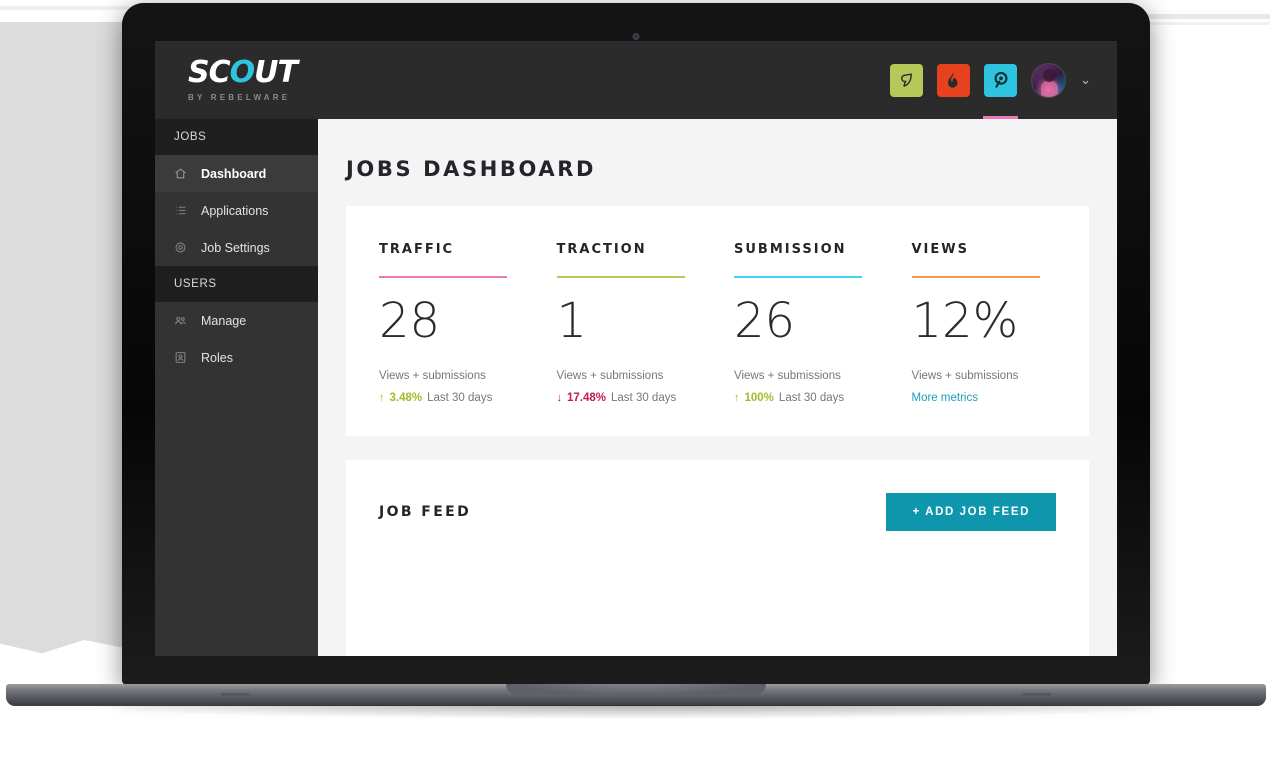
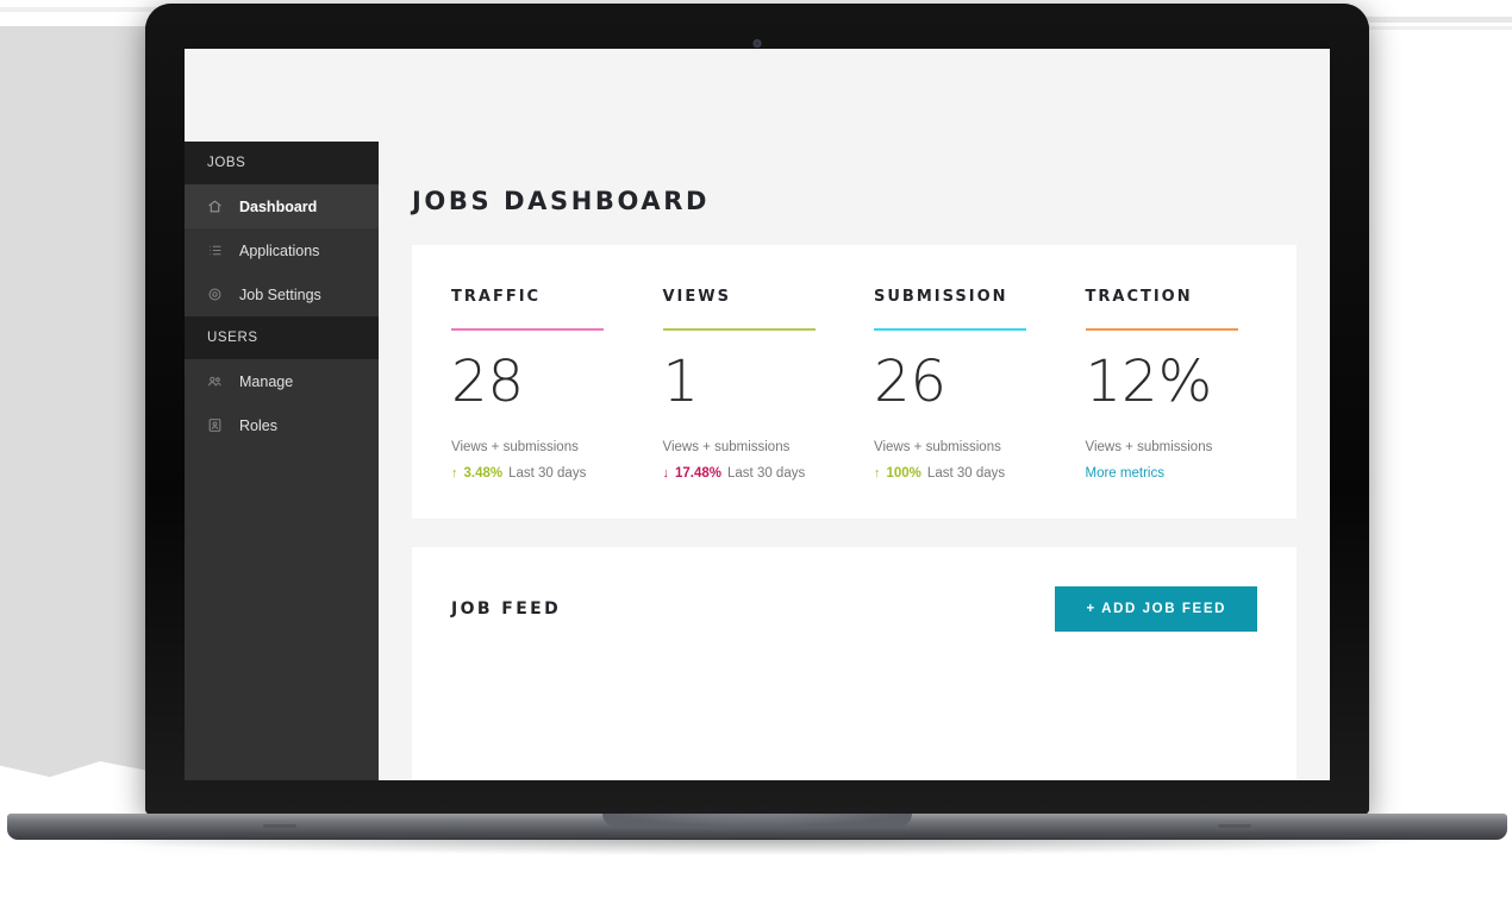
- SCOUT
- BY REBELWARE
- ⌄
  JOBS
  Dashboard
  Applications
  Job Settings
  USERS
  Manage
  Roles
  JOBS DASHBOARD
  TRAFFIC
  28
  Views + submissions
  ↑
  3.48%
  Last 30 days
- TRACTION
+ VIEWS
  1
  Views + submissions
  ↓
  17.48%
  Last 30 days
  SUBMISSION
  26
  Views + submissions
  ↑
  100%
  Last 30 days
- VIEWS
+ TRACTION
  12%
  Views + submissions
  More metrics
  JOB FEED
  + ADD JOB FEED
